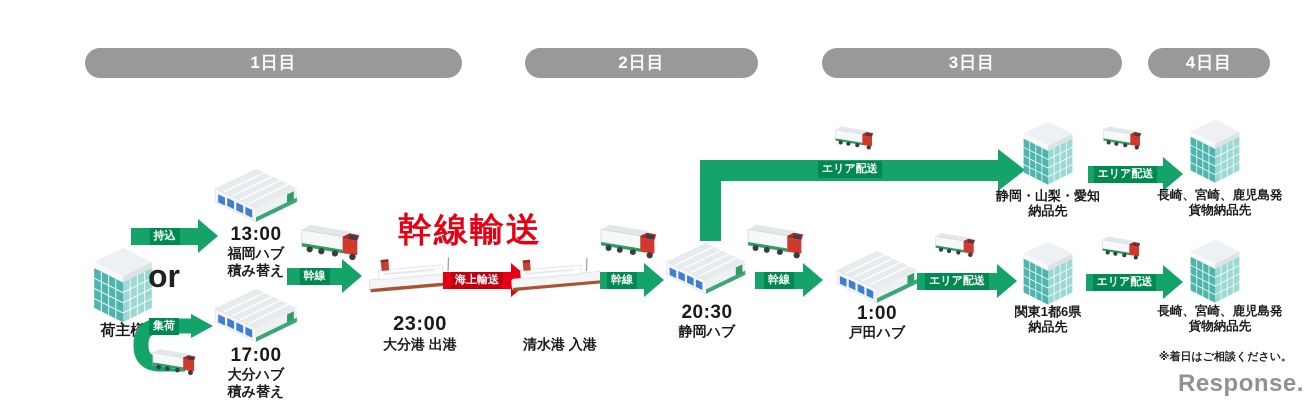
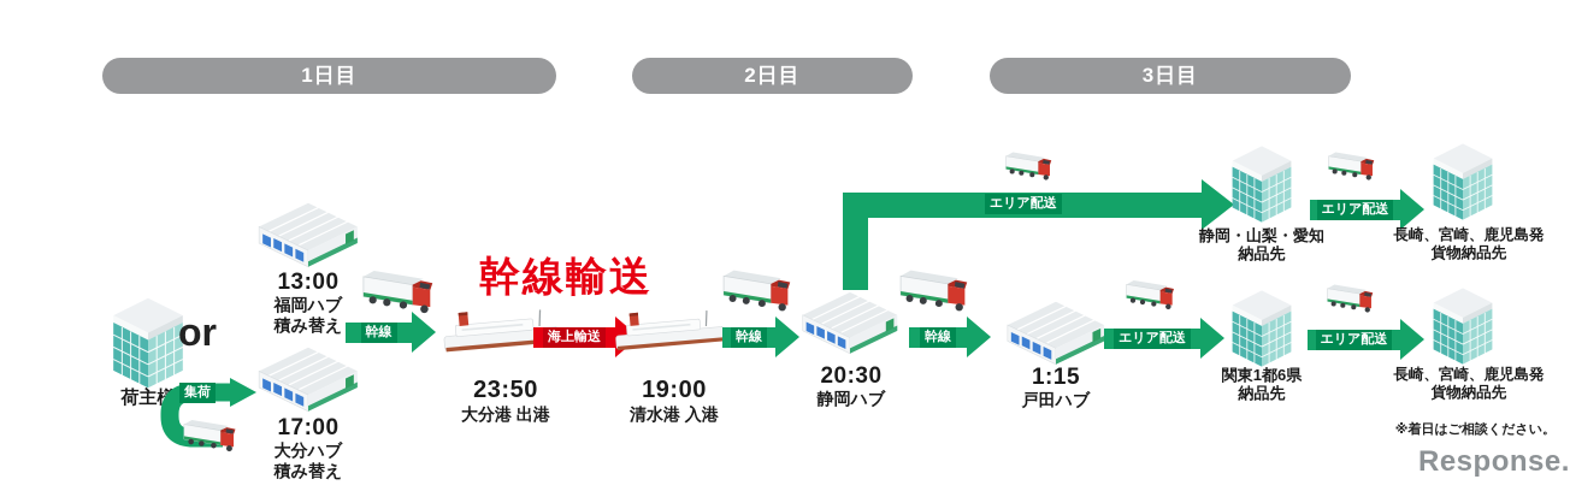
  1日目
  2日目
  3日目
- 4日目
- 持込
  or
  集荷
  13:00
  福岡ハブ
  積み替え
  17:00
  大分ハブ
  積み替え
  幹線
- 23:00
+ 23:50
  大分港 出港
  幹線輸送
  海上輸送
+ 19:00
  清水港 入港
  幹線
  20:30
  静岡ハブ
  エリア配送
  静岡・山梨・愛知
  納品先
  エリア配送
  長崎、宮崎、鹿児島発
  貨物納品先
  幹線
- 1:00
+ 1:15
  戸田ハブ
  エリア配送
  関東1都6県
  納品先
  エリア配送
  長崎、宮崎、鹿児島発
  貨物納品先
  ※着日はご相談ください。
  Response.
